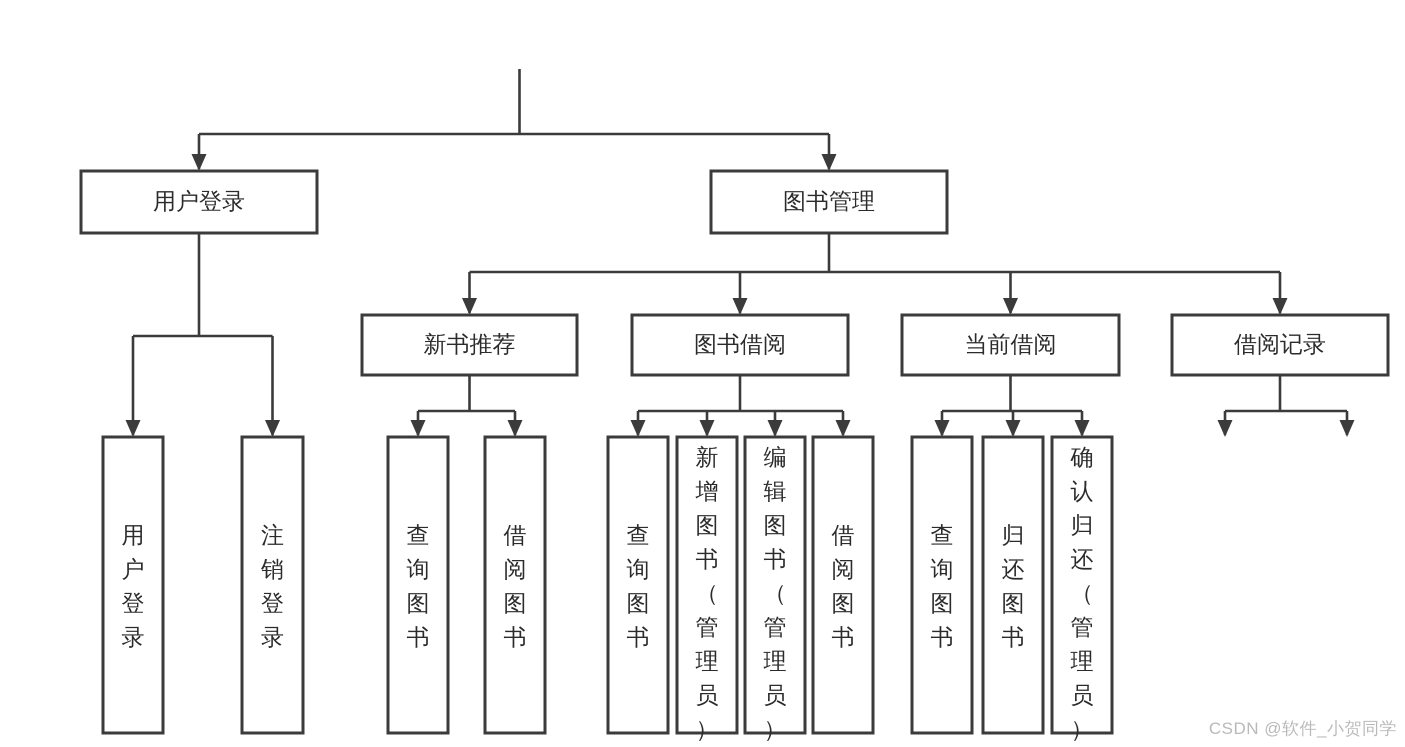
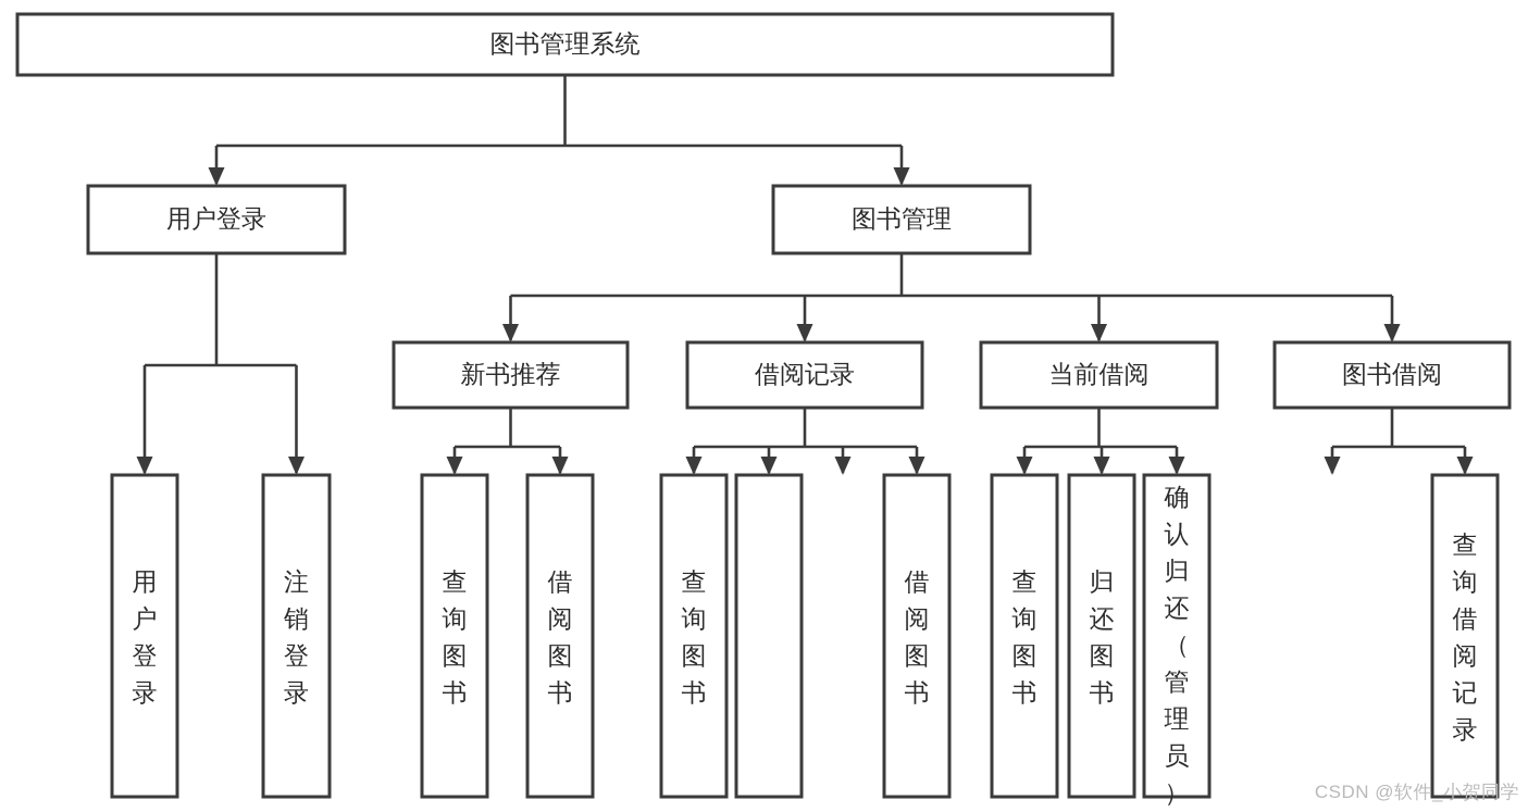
+ 图书管理系统
  用户登录
  图书管理
  新书推荐
- 图书借阅
+ 借阅记录
  当前借阅
- 借阅记录
+ 图书借阅
  用户登录
  注销登录
  查询图书
  借阅图书
  查询图书
- 新增图书（管理员）
- 编辑图书（管理员）
  借阅图书
  查询图书
  归还图书
  确认归还（管理员）
+ 查询借阅记录
  CSDN @软件_小贺同学
